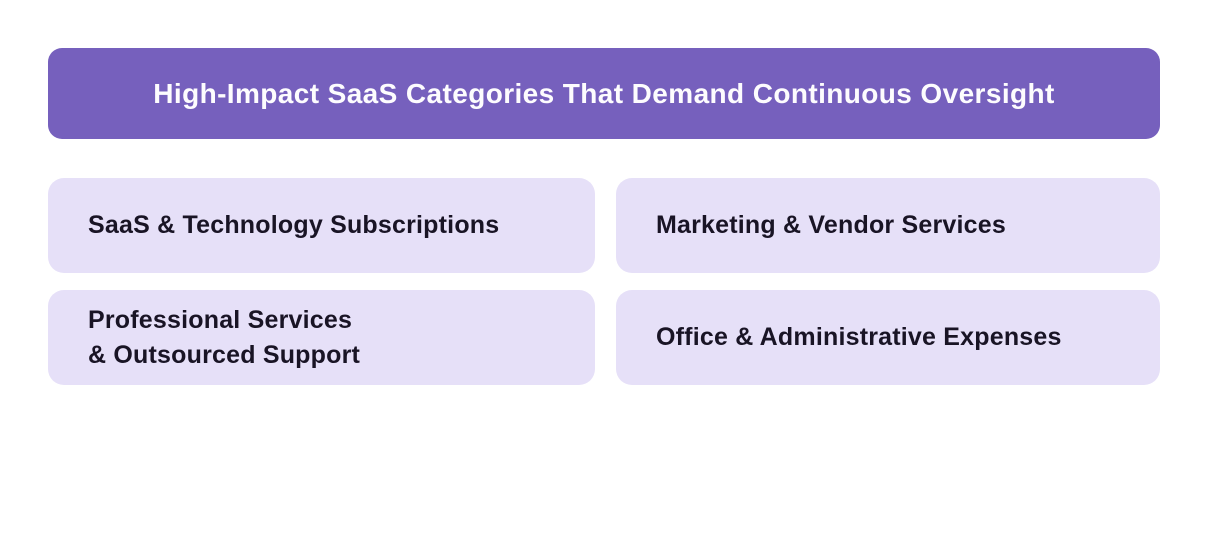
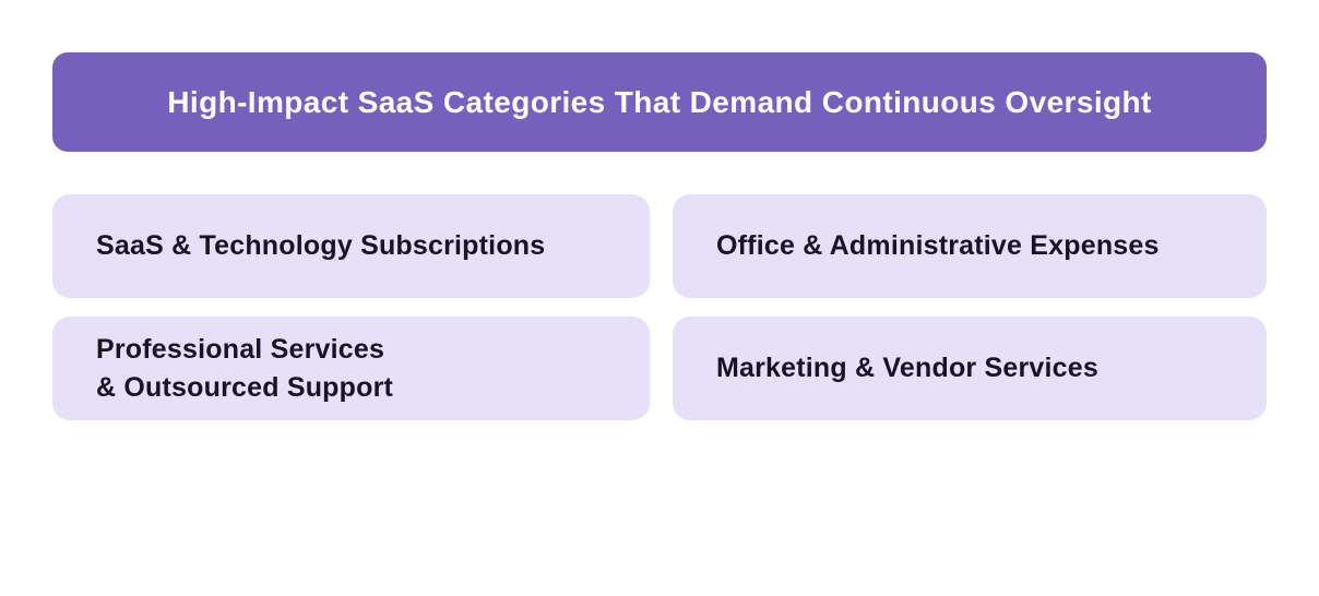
  High-Impact SaaS Categories That Demand Continuous Oversight
  SaaS & Technology Subscriptions
- Marketing & Vendor Services
+ Office & Administrative Expenses
  Professional Services
  & Outsourced Support
- Office & Administrative Expenses
+ Marketing & Vendor Services
